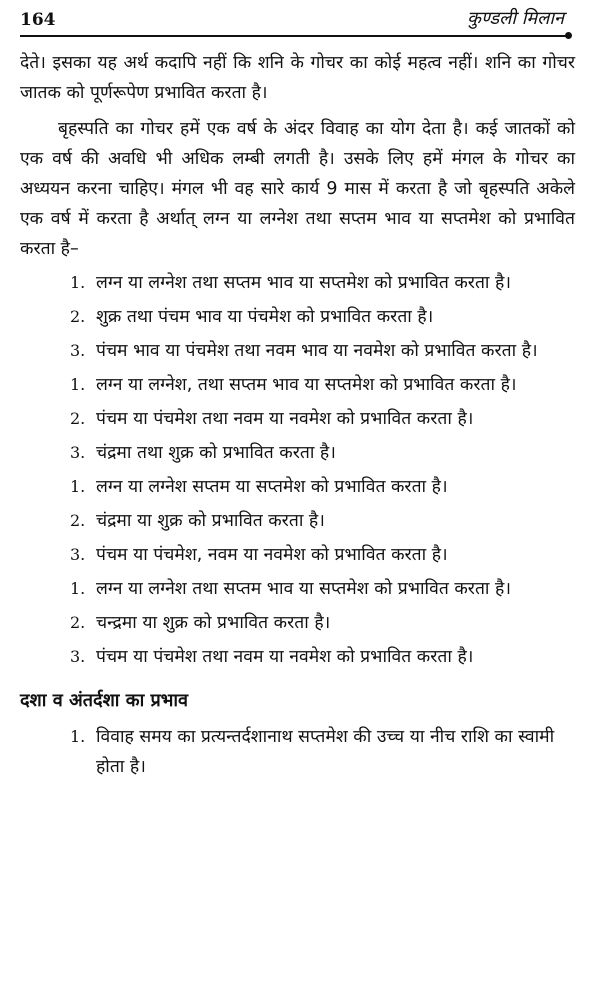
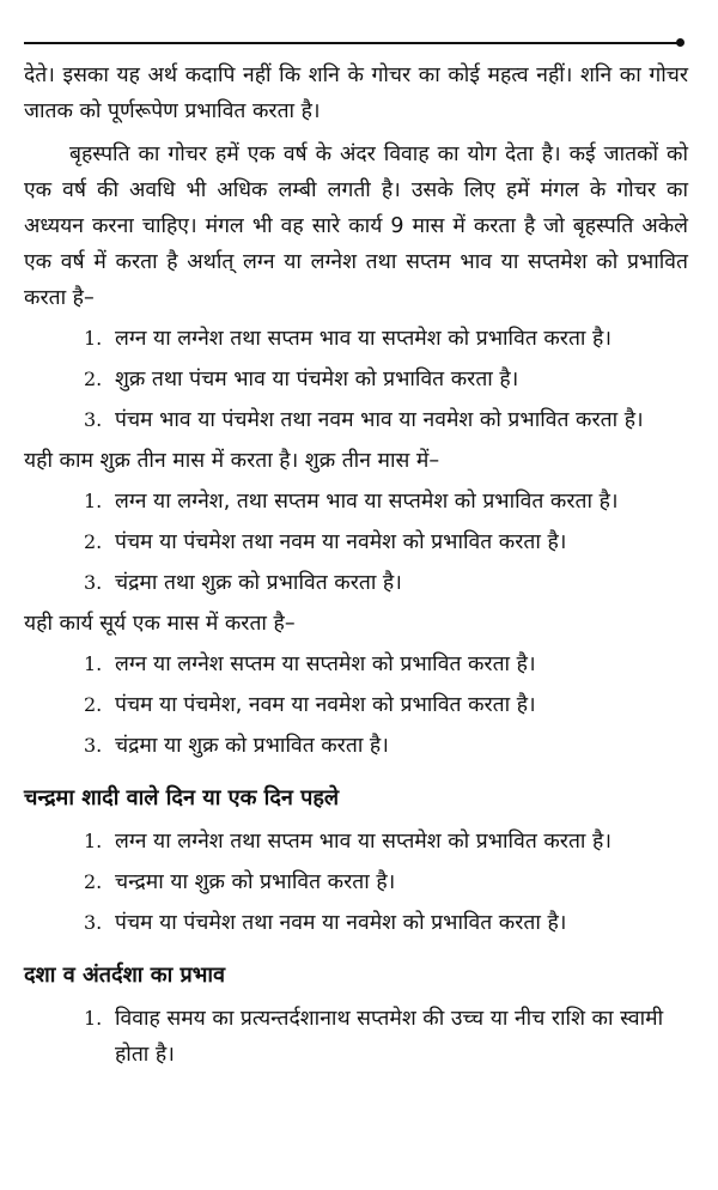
- 164
- कुण्डली मिलान
  देते। इसका यह अर्थ कदापि नहीं कि शनि के गोचर का कोई महत्व नहीं। शनि का गोचर जातक को पूर्णरूपेण प्रभावित करता है।
  बृहस्पति का गोचर हमें एक वर्ष के अंदर विवाह का योग देता है। कई जातकों को एक वर्ष की अवधि भी अधिक लम्बी लगती है। उसके लिए हमें मंगल के गोचर का अध्ययन करना चाहिए। मंगल भी वह सारे कार्य 9 मास में करता है जो बृहस्पति अकेले एक वर्ष में करता है अर्थात् लग्न या लग्नेश तथा सप्तम भाव या सप्तमेश को प्रभावित करता है–
  1.
  लग्न या लग्नेश तथा सप्तम भाव या सप्तमेश को प्रभावित करता है।
  2.
  शुक्र तथा पंचम भाव या पंचमेश को प्रभावित करता है।
  3.
  पंचम भाव या पंचमेश तथा नवम भाव या नवमेश को प्रभावित करता है।
+ यही काम शुक्र तीन मास में करता है। शुक्र तीन मास में–
  1.
  लग्न या लग्नेश, तथा सप्तम भाव या सप्तमेश को प्रभावित करता है।
  2.
  पंचम या पंचमेश तथा नवम या नवमेश को प्रभावित करता है।
  3.
  चंद्रमा तथा शुक्र को प्रभावित करता है।
+ यही कार्य सूर्य एक मास में करता है–
  1.
  लग्न या लग्नेश सप्तम या सप्तमेश को प्रभावित करता है।
  2.
- चंद्रमा या शुक्र को प्रभावित करता है।
+ पंचम या पंचमेश, नवम या नवमेश को प्रभावित करता है।
  3.
- पंचम या पंचमेश, नवम या नवमेश को प्रभावित करता है।
+ चंद्रमा या शुक्र को प्रभावित करता है।
+ चन्द्रमा शादी वाले दिन या एक दिन पहले
  1.
  लग्न या लग्नेश तथा सप्तम भाव या सप्तमेश को प्रभावित करता है।
  2.
  चन्द्रमा या शुक्र को प्रभावित करता है।
  3.
  पंचम या पंचमेश तथा नवम या नवमेश को प्रभावित करता है।
  दशा व अंतर्दशा का प्रभाव
  1.
  विवाह समय का प्रत्यन्तर्दशानाथ सप्तमेश की उच्च या नीच राशि का स्वामी होता है।
